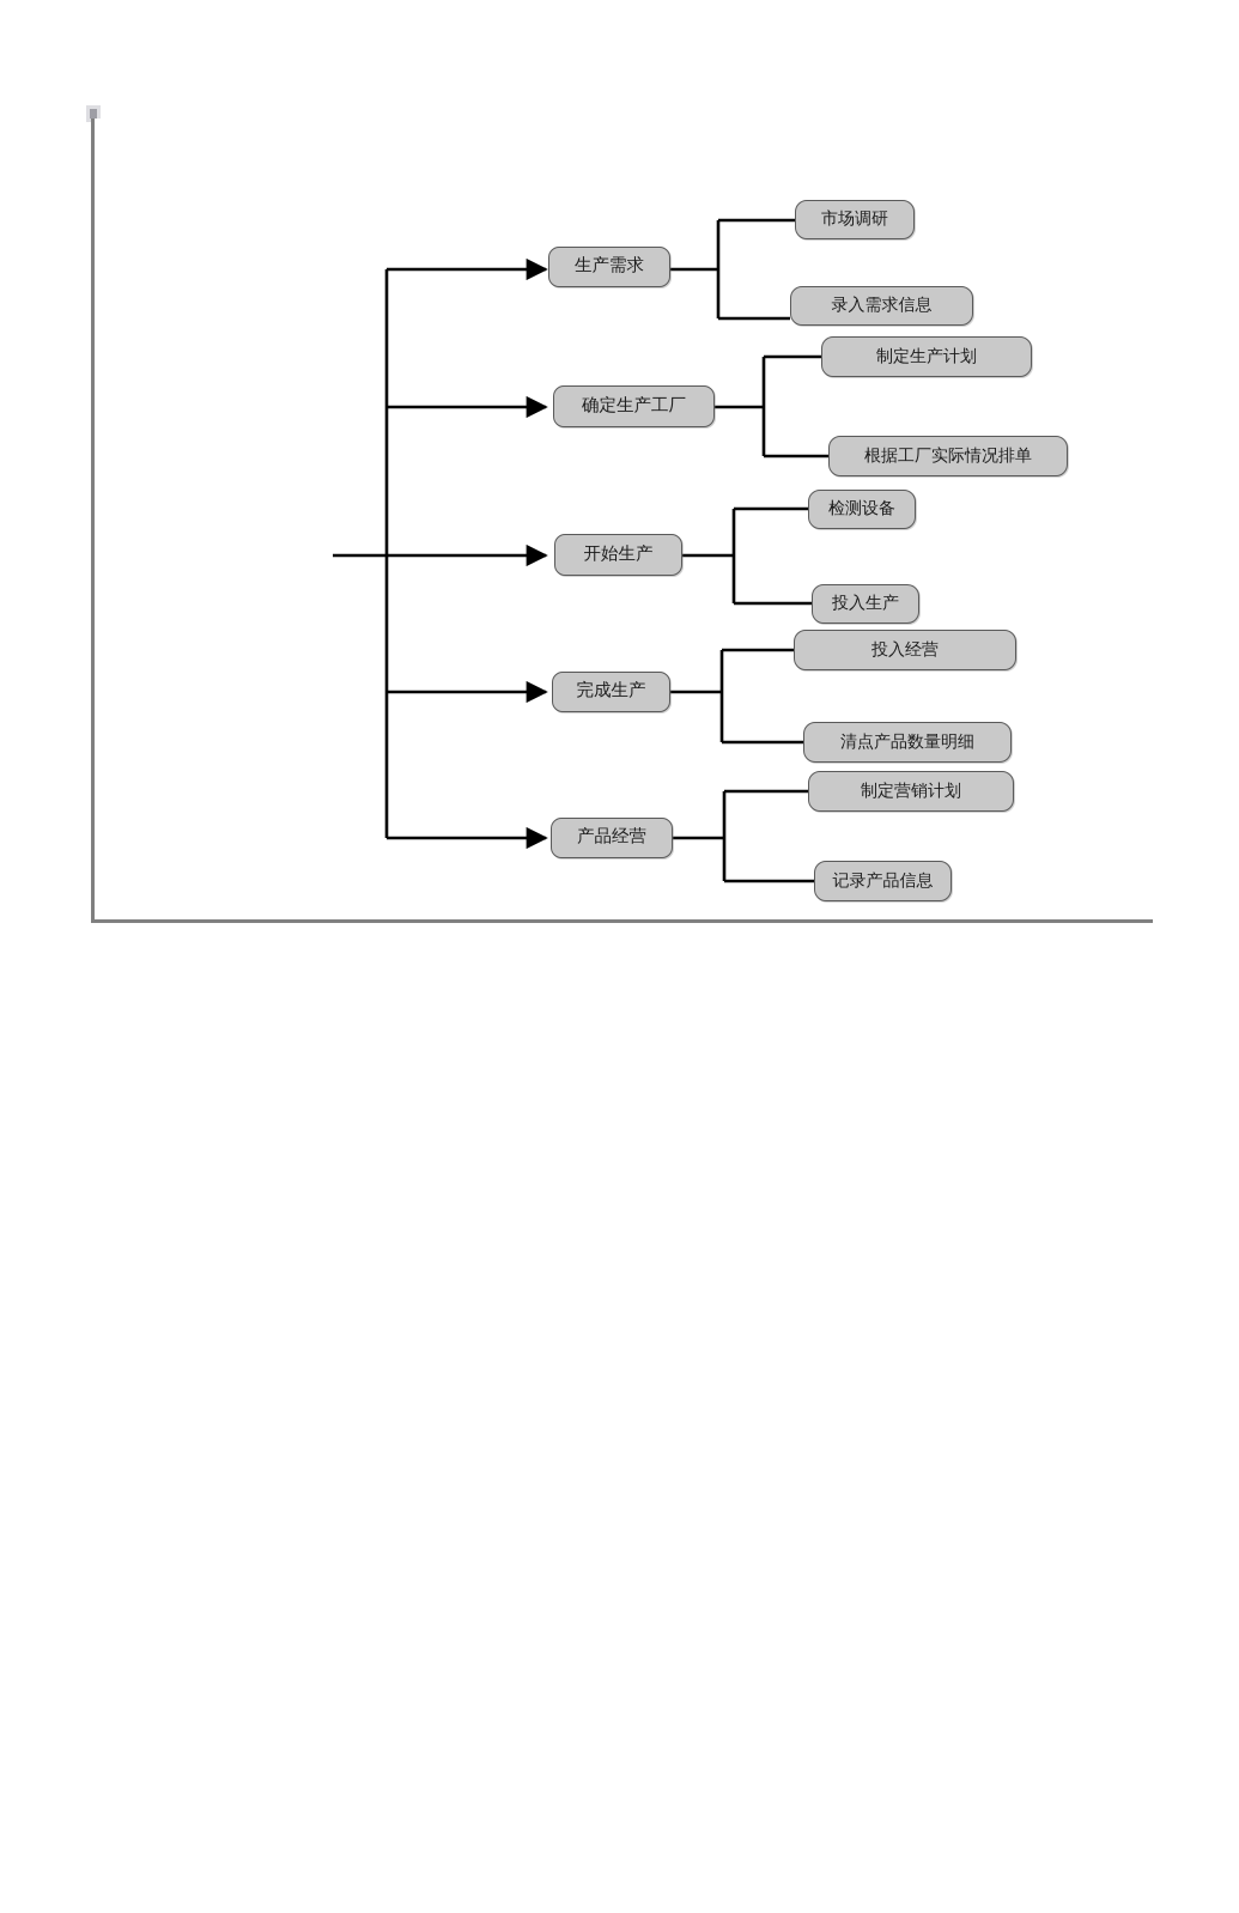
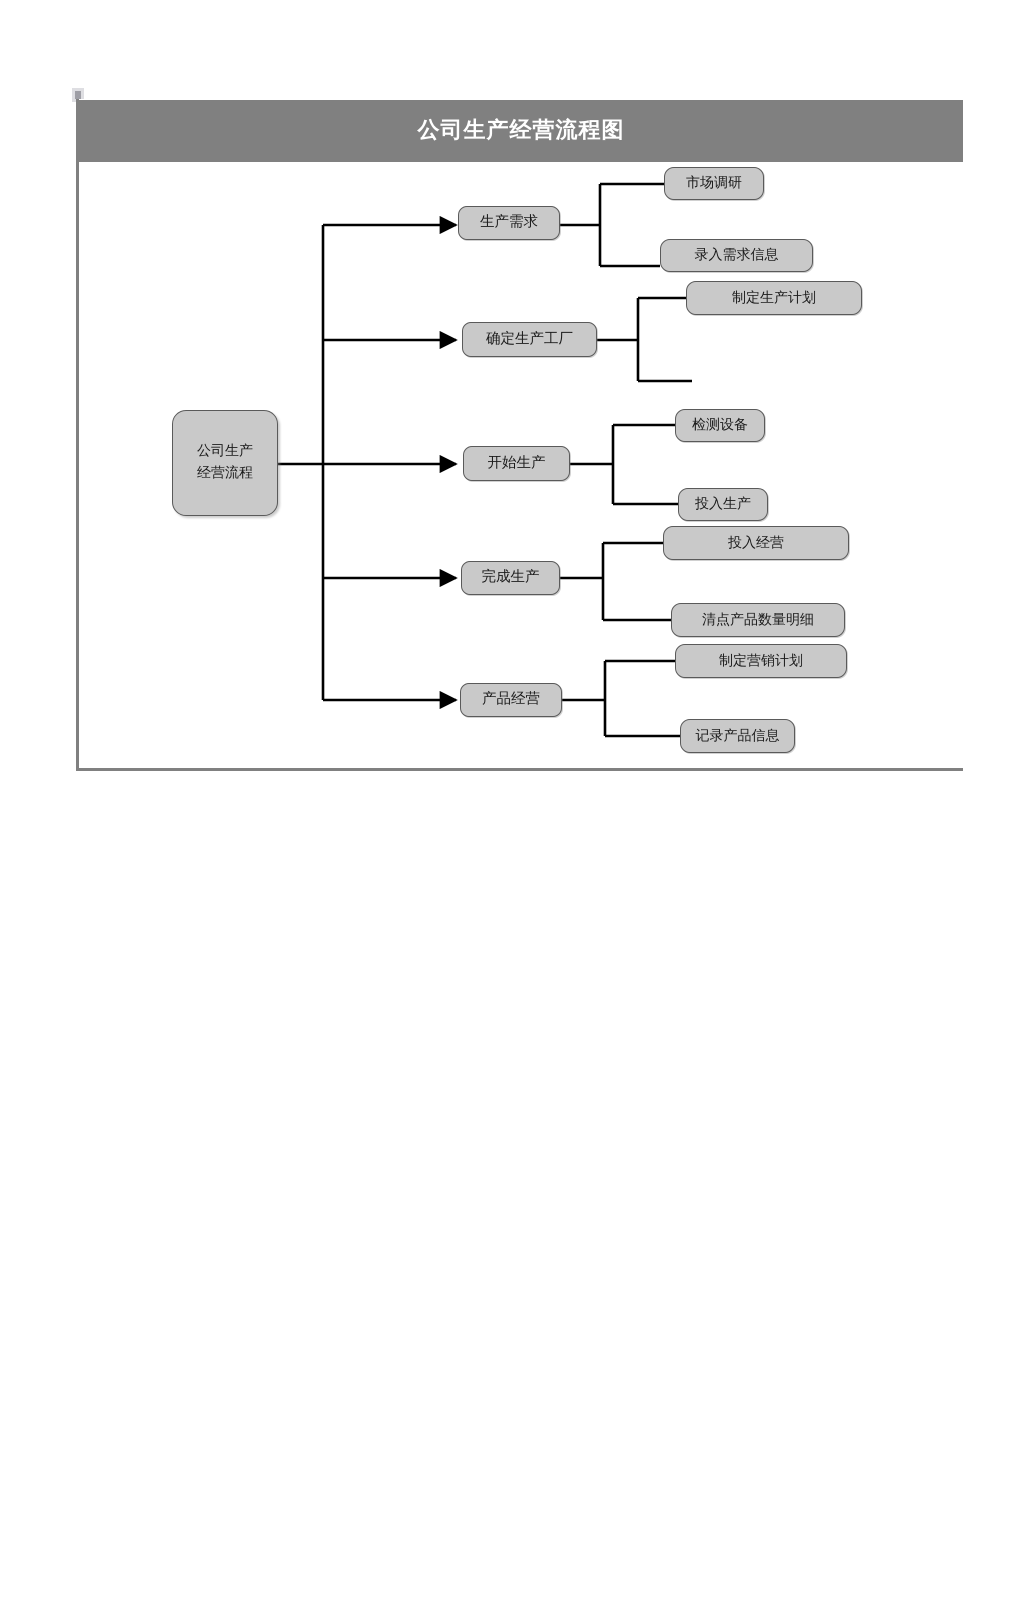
+ 公司生产经营流程图
+ 公司生产
+ 经营流程
  生产需求
  确定生产工厂
  开始生产
  完成生产
  产品经营
  市场调研
  录入需求信息
  制定生产计划
- 根据工厂实际情况排单
  检测设备
  投入生产
  投入经营
  清点产品数量明细
  制定营销计划
  记录产品信息
